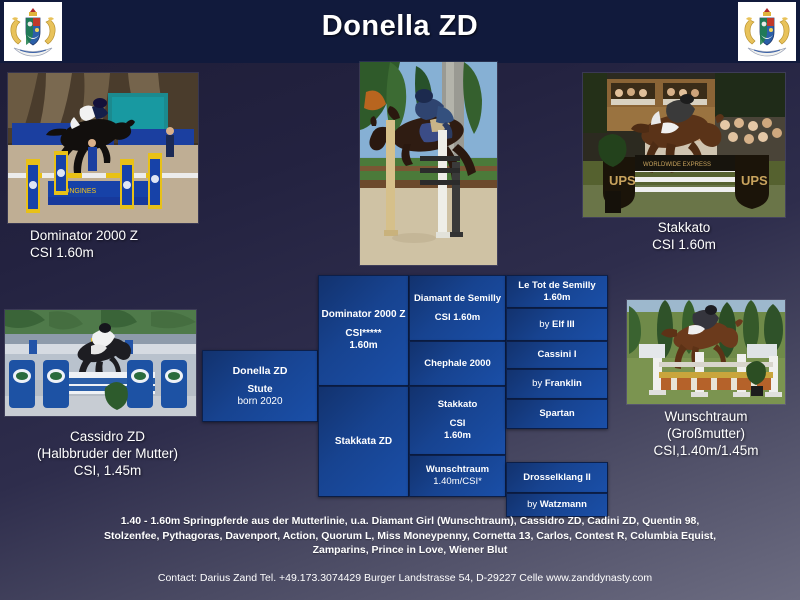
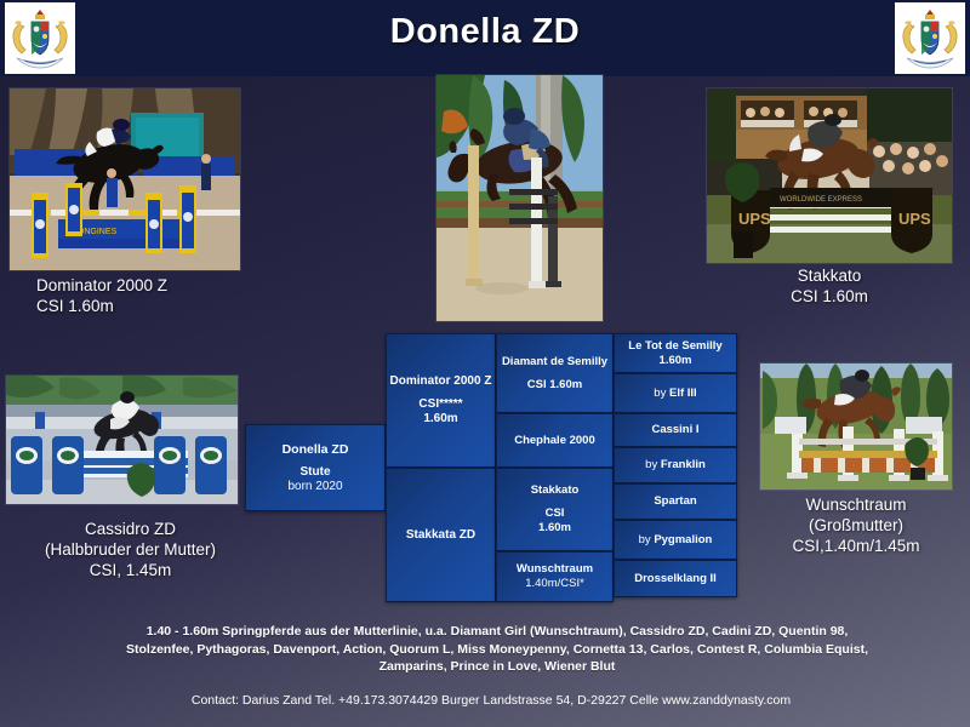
  Donella ZD
  UPS
  UPS
  Dominator 2000 Z
  CSI 1.60m
  Stakkato
  CSI 1.60m
  Cassidro ZD
  (Halbbruder der Mutter)
  CSI, 1.45m
  Wunschtraum
  (Großmutter)
  CSI,1.40m/1.45m
  Donella ZD
  Stute
  born 2020
  Dominator 2000 Z
  CSI*****
  1.60m
  Stakkata ZD
  Diamant de Semilly
  CSI 1.60m
  Chephale 2000
  Stakkato
  CSI
  1.60m
  Wunschtraum
  1.40m/CSI*
  Le Tot de Semilly
  1.60m
  by Elf III
  Cassini I
  by Franklin
  Spartan
+ by Pygmalion
  Drosselklang II
- by Watzmann
  1.40 - 1.60m Springpferde aus der Mutterlinie, u.a. Diamant Girl (Wunschtraum), Cassidro ZD, Cadini ZD, Quentin 98, Stolzenfee, Pythagoras, Davenport, Action, Quorum L, Miss Moneypenny, Cornetta 13, Carlos, Contest R, Columbia Equist, Zamparins, Prince in Love, Wiener Blut
  Contact: Darius Zand Tel. +49.173.3074429 Burger Landstrasse 54, D-29227 Celle www.zanddynasty.com
